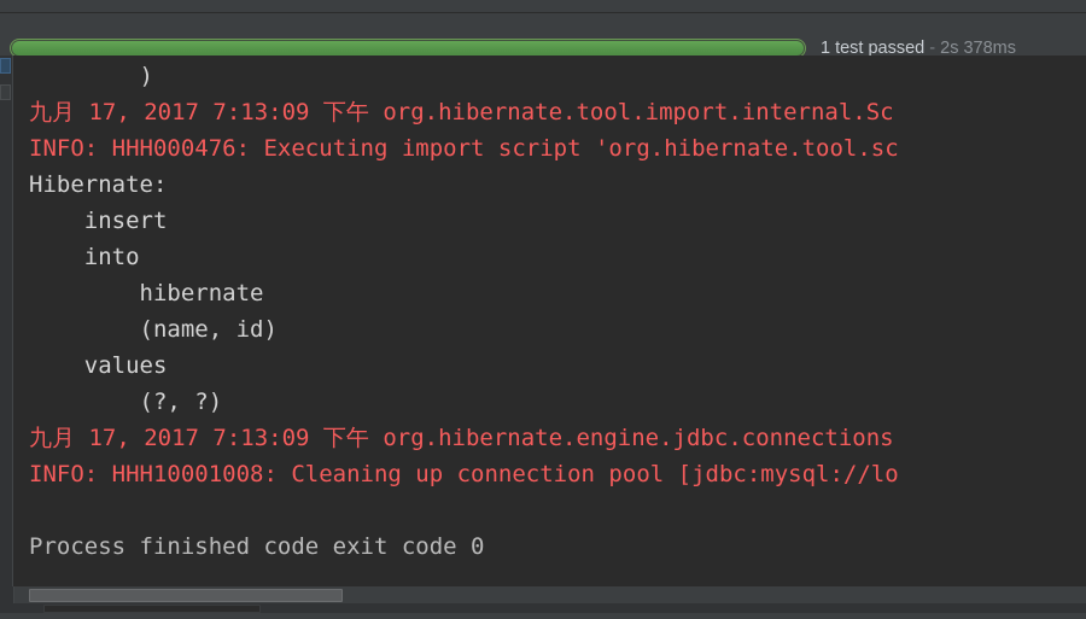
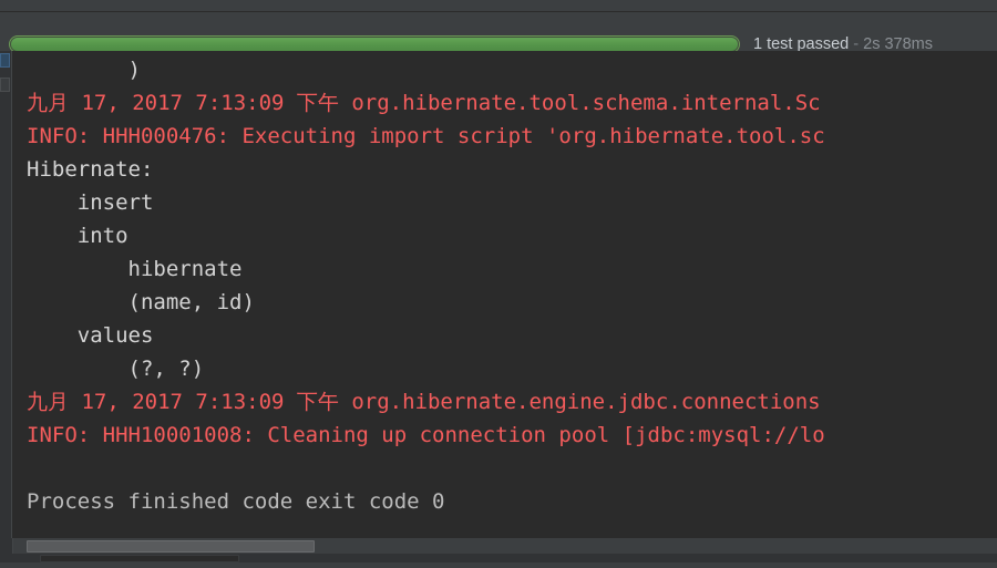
  1 test passed - 2s 378ms
  )
- 九月 17, 2017 7:13:09 下午 org.hibernate.tool.import.internal.Sc
+ 九月 17, 2017 7:13:09 下午 org.hibernate.tool.schema.internal.Sc
  INFO: HHH000476: Executing import script 'org.hibernate.tool.sc
  Hibernate:
  insert
  into
  hibernate
  (name, id)
  values
  (?, ?)
  九月 17, 2017 7:13:09 下午 org.hibernate.engine.jdbc.connections
  INFO: HHH10001008: Cleaning up connection pool [jdbc:mysql://lo
  Process finished code exit code 0
